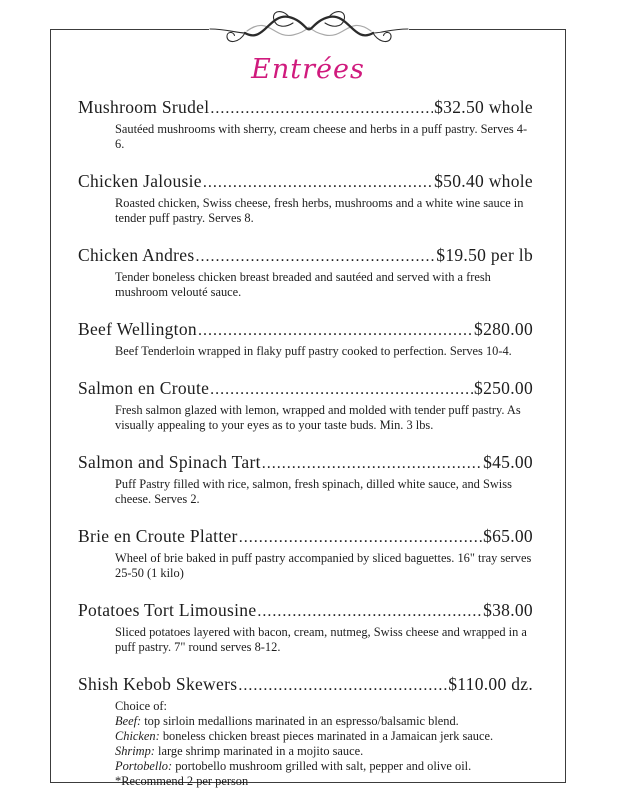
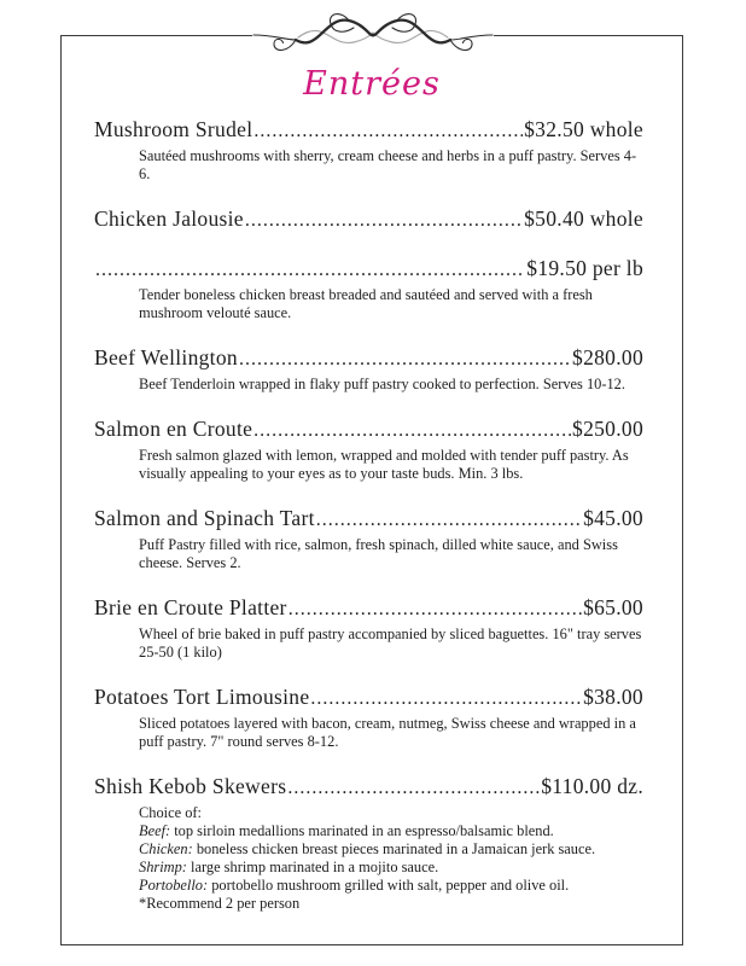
  Entrées
  Mushroom Srudel
  $32.50 whole
  Sautéed mushrooms with sherry, cream cheese and herbs in a puff pastry. Serves 4-6.
  Chicken Jalousie
  $50.40 whole
- Roasted chicken, Swiss cheese, fresh herbs, mushrooms and a white wine sauce in tender puff pastry. Serves 8.
- Chicken Andres
  $19.50 per lb
  Tender boneless chicken breast breaded and sautéed and served with a fresh mushroom velouté sauce.
  Beef Wellington
  $280.00
- Beef Tenderloin wrapped in flaky puff pastry cooked to perfection. Serves 10-4.
+ Beef Tenderloin wrapped in flaky puff pastry cooked to perfection. Serves 10-12.
  Salmon en Croute
  $250.00
  Fresh salmon glazed with lemon, wrapped and molded with tender puff pastry. As visually appealing to your eyes as to your taste buds. Min. 3 lbs.
  Salmon and Spinach Tart
  $45.00
  Puff Pastry filled with rice, salmon, fresh spinach, dilled white sauce, and Swiss cheese. Serves 2.
  Brie en Croute Platter
  $65.00
  Wheel of brie baked in puff pastry accompanied by sliced baguettes. 16" tray serves 25-50 (1 kilo)
  Potatoes Tort Limousine
  $38.00
  Sliced potatoes layered with bacon, cream, nutmeg, Swiss cheese and wrapped in a puff pastry. 7" round serves 8-12.
  Shish Kebob Skewers
  $110.00 dz.
  Choice of:
  Beef: top sirloin medallions marinated in an espresso/balsamic blend.
  Chicken: boneless chicken breast pieces marinated in a Jamaican jerk sauce.
  Shrimp: large shrimp marinated in a mojito sauce.
  Portobello: portobello mushroom grilled with salt, pepper and olive oil.
  *Recommend 2 per person
